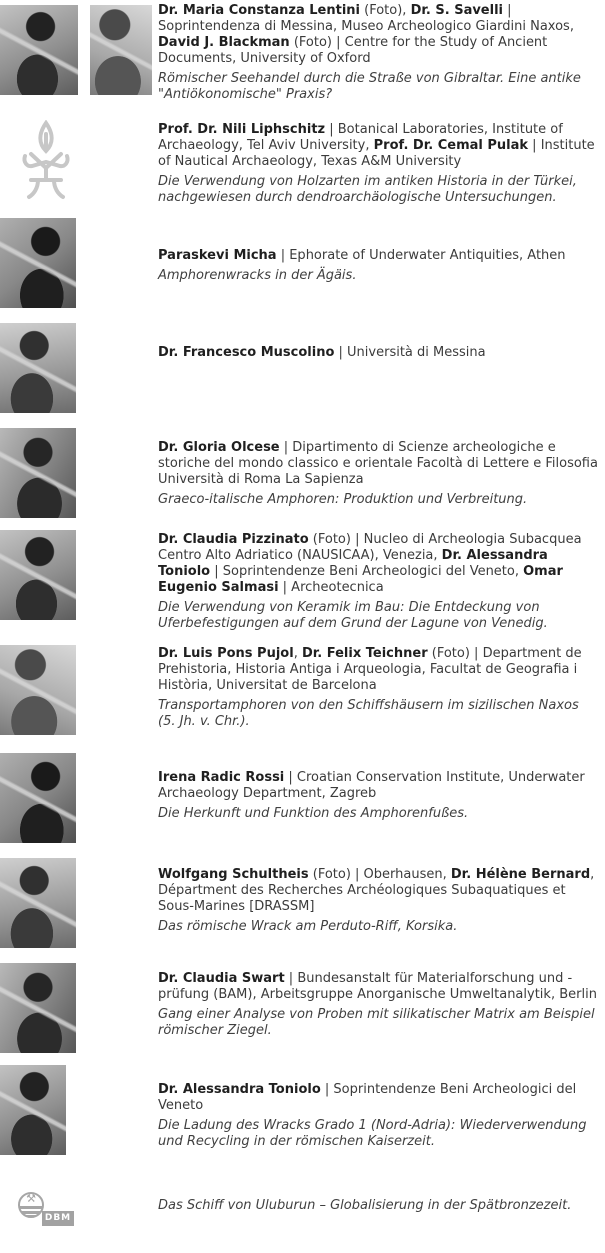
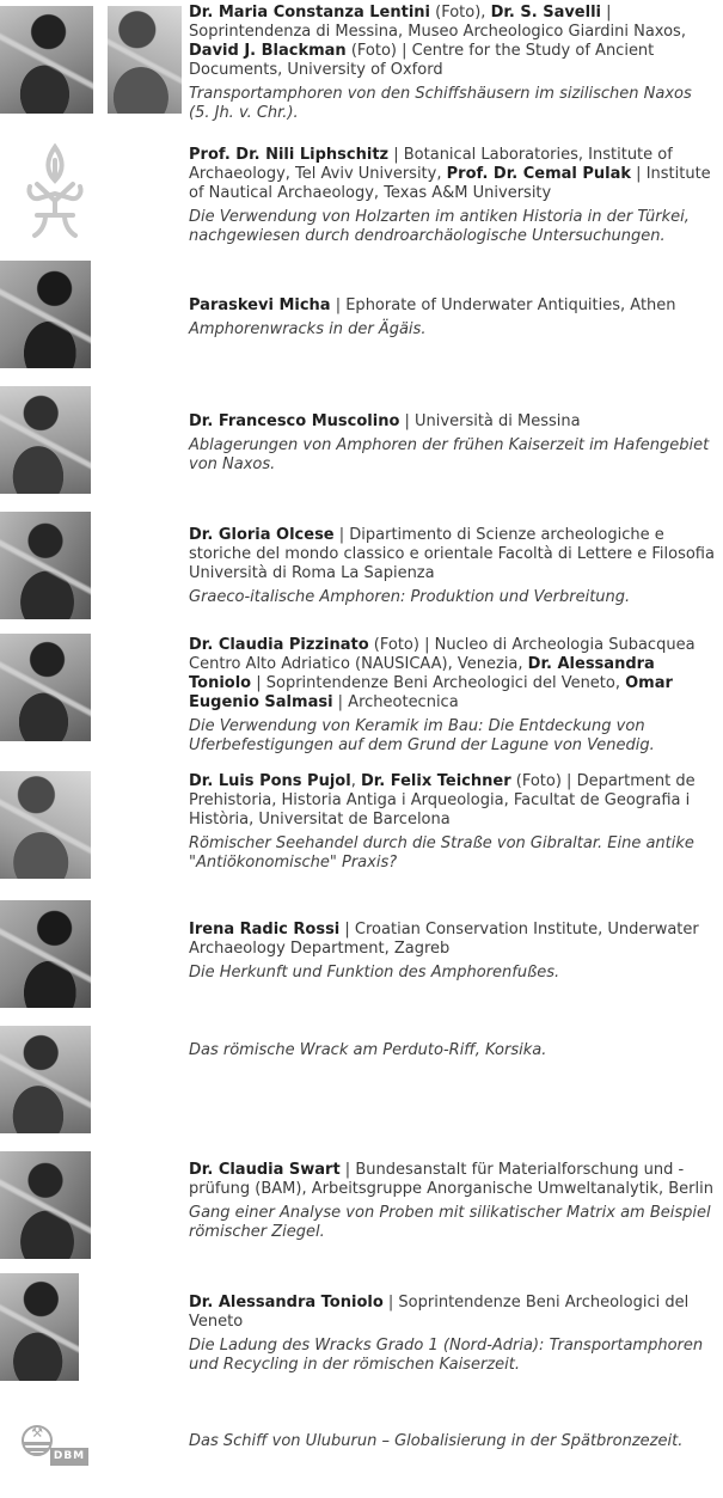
  Dr. Maria Constanza Lentini (Foto), Dr. S. Savelli | Soprintendenza di Messina, Museo Archeologico Giardini Naxos, David J. Blackman (Foto) | Centre for the Study of Ancient Documents, University of Oxford
- Römischer Seehandel durch die Straße von Gibraltar. Eine antike "Antiökonomische" Praxis?
+ Transportamphoren von den Schiffshäusern im sizilischen Naxos (5. Jh. v. Chr.).
  Prof. Dr. Nili Liphschitz | Botanical Laboratories, Institute of Archaeology, Tel Aviv University, Prof. Dr. Cemal Pulak | Institute of Nautical Archaeology, Texas A&M University
  Die Verwendung von Holzarten im antiken Historia in der Türkei, nachgewiesen durch dendroarchäologische Untersuchungen.
  Paraskevi Micha | Ephorate of Underwater Antiquities, Athen
  Amphorenwracks in der Ägäis.
  Dr. Francesco Muscolino | Università di Messina
+ Ablagerungen von Amphoren der frühen Kaiserzeit im Hafengebiet von Naxos.
  Dr. Gloria Olcese | Dipartimento di Scienze archeologiche e storiche del mondo classico e orientale Facoltà di Lettere e Filosofia Università di Roma La Sapienza
  Graeco-italische Amphoren: Produktion und Verbreitung.
  Dr. Claudia Pizzinato (Foto) | Nucleo di Archeologia Subacquea Centro Alto Adriatico (NAUSICAA), Venezia, Dr. Alessandra Toniolo | Soprintendenze Beni Archeologici del Veneto, Omar Eugenio Salmasi | Archeotecnica
  Die Verwendung von Keramik im Bau: Die Entdeckung von Uferbefestigungen auf dem Grund der Lagune von Venedig.
  Dr. Luis Pons Pujol, Dr. Felix Teichner (Foto) | Department de Prehistoria, Historia Antiga i Arqueologia, Facultat de Geografia i Història, Universitat de Barcelona
- Transportamphoren von den Schiffshäusern im sizilischen Naxos (5. Jh. v. Chr.).
+ Römischer Seehandel durch die Straße von Gibraltar. Eine antike "Antiökonomische" Praxis?
  Irena Radic Rossi | Croatian Conservation Institute, Underwater Archaeology Department, Zagreb
  Die Herkunft und Funktion des Amphorenfußes.
- Wolfgang Schultheis (Foto) | Oberhausen, Dr. Hélène Bernard, Départment des Recherches Archéologiques Subaquatiques et Sous-Marines [DRASSM]
  Das römische Wrack am Perduto-Riff, Korsika.
  Dr. Claudia Swart | Bundesanstalt für Materialforschung und -prüfung (BAM), Arbeitsgruppe Anorganische Umweltanalytik, Berlin
  Gang einer Analyse von Proben mit silikatischer Matrix am Beispiel römischer Ziegel.
  Dr. Alessandra Toniolo | Soprintendenze Beni Archeologici del Veneto
- Die Ladung des Wracks Grado 1 (Nord-Adria): Wiederverwendung und Recycling in der römischen Kaiserzeit.
+ Die Ladung des Wracks Grado 1 (Nord-Adria): Transportamphoren und Recycling in der römischen Kaiserzeit.
  ⚒
  DBM
  Das Schiff von Uluburun – Globalisierung in der Spätbronzezeit.
